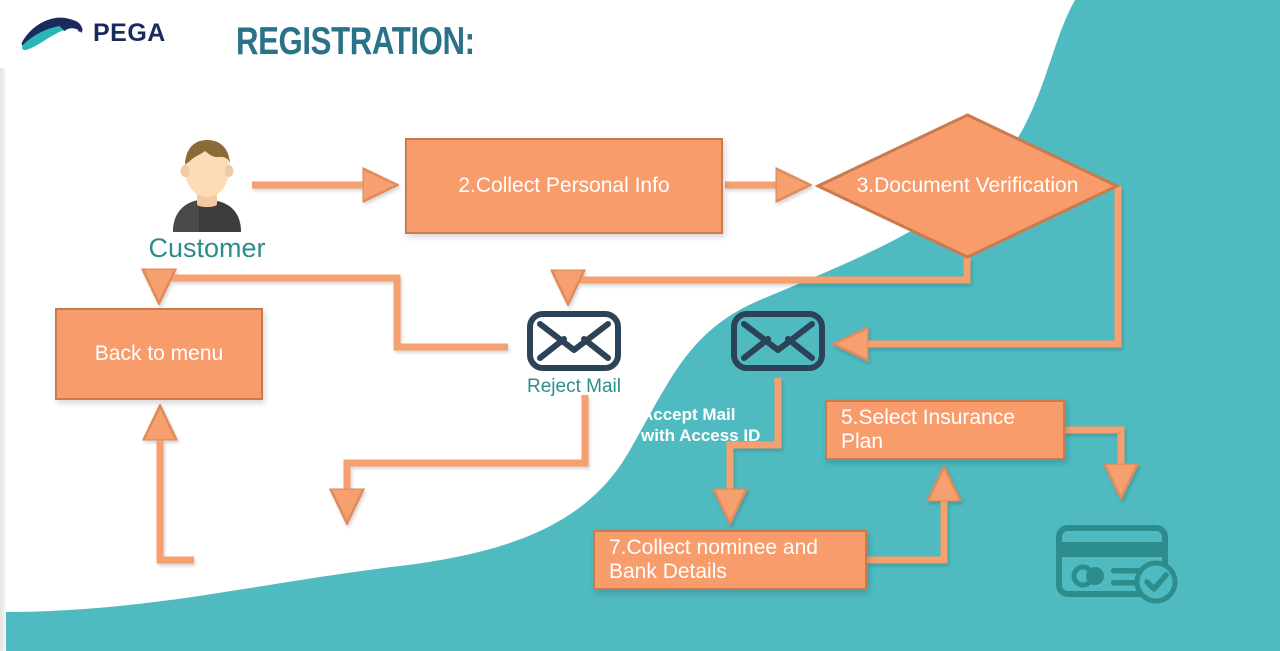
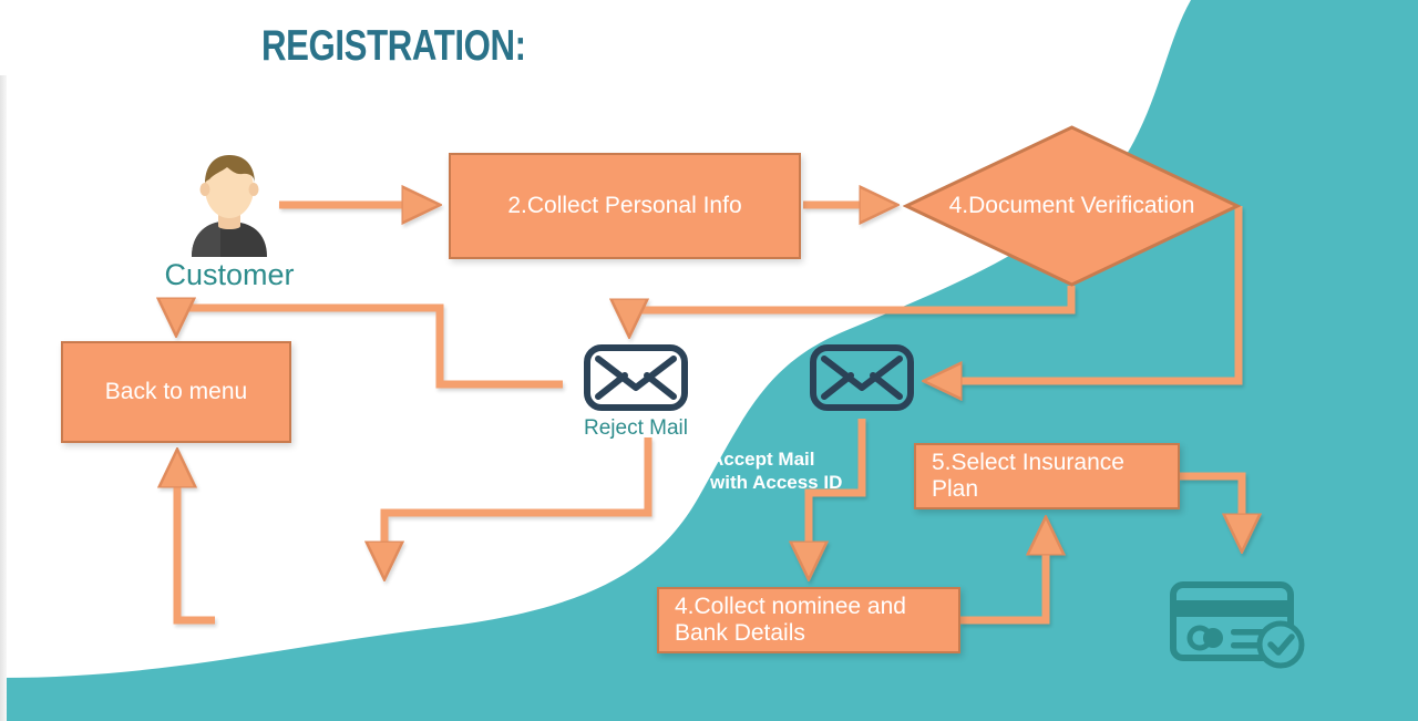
- PEGA
  REGISTRATION:
  Customer
  2.Collect Personal Info
  Back to menu
  5.Select Insurance Plan
- 7.Collect nominee and Bank Details
+ 4.Collect nominee and Bank Details
- 3.Document Verification
+ 4.Document Verification
  Reject Mail
  Accept Mail
  with Access ID
